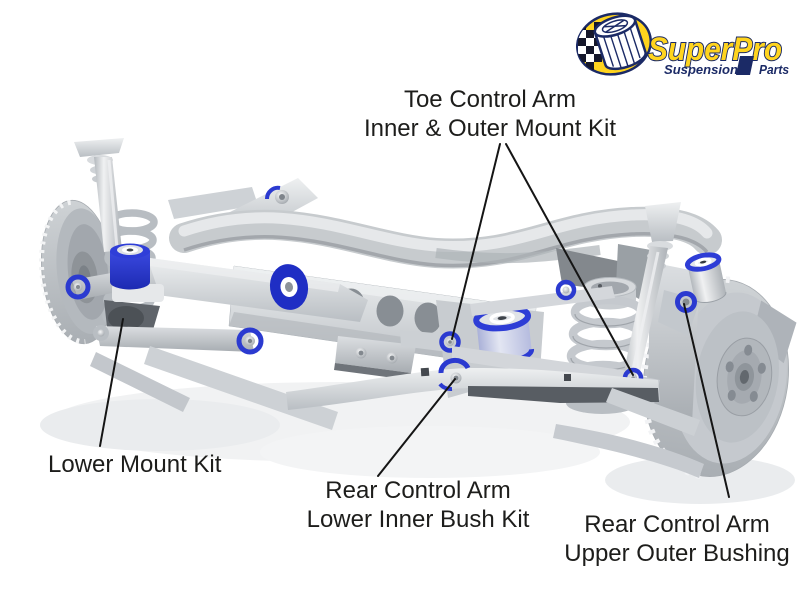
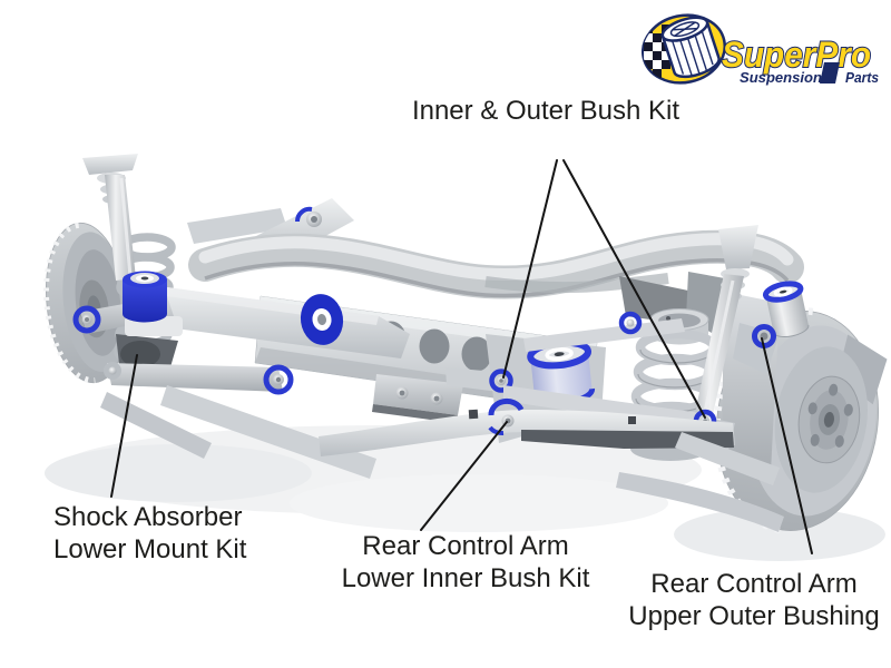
- Toe Control Arm
- Inner & Outer Mount Kit
+ Inner & Outer Bush Kit
+ Shock Absorber
  Lower Mount Kit
  Rear Control Arm
  Lower Inner Bush Kit
  Rear Control Arm
  Upper Outer Bushing
  SuperPro
  Suspension
  Parts
